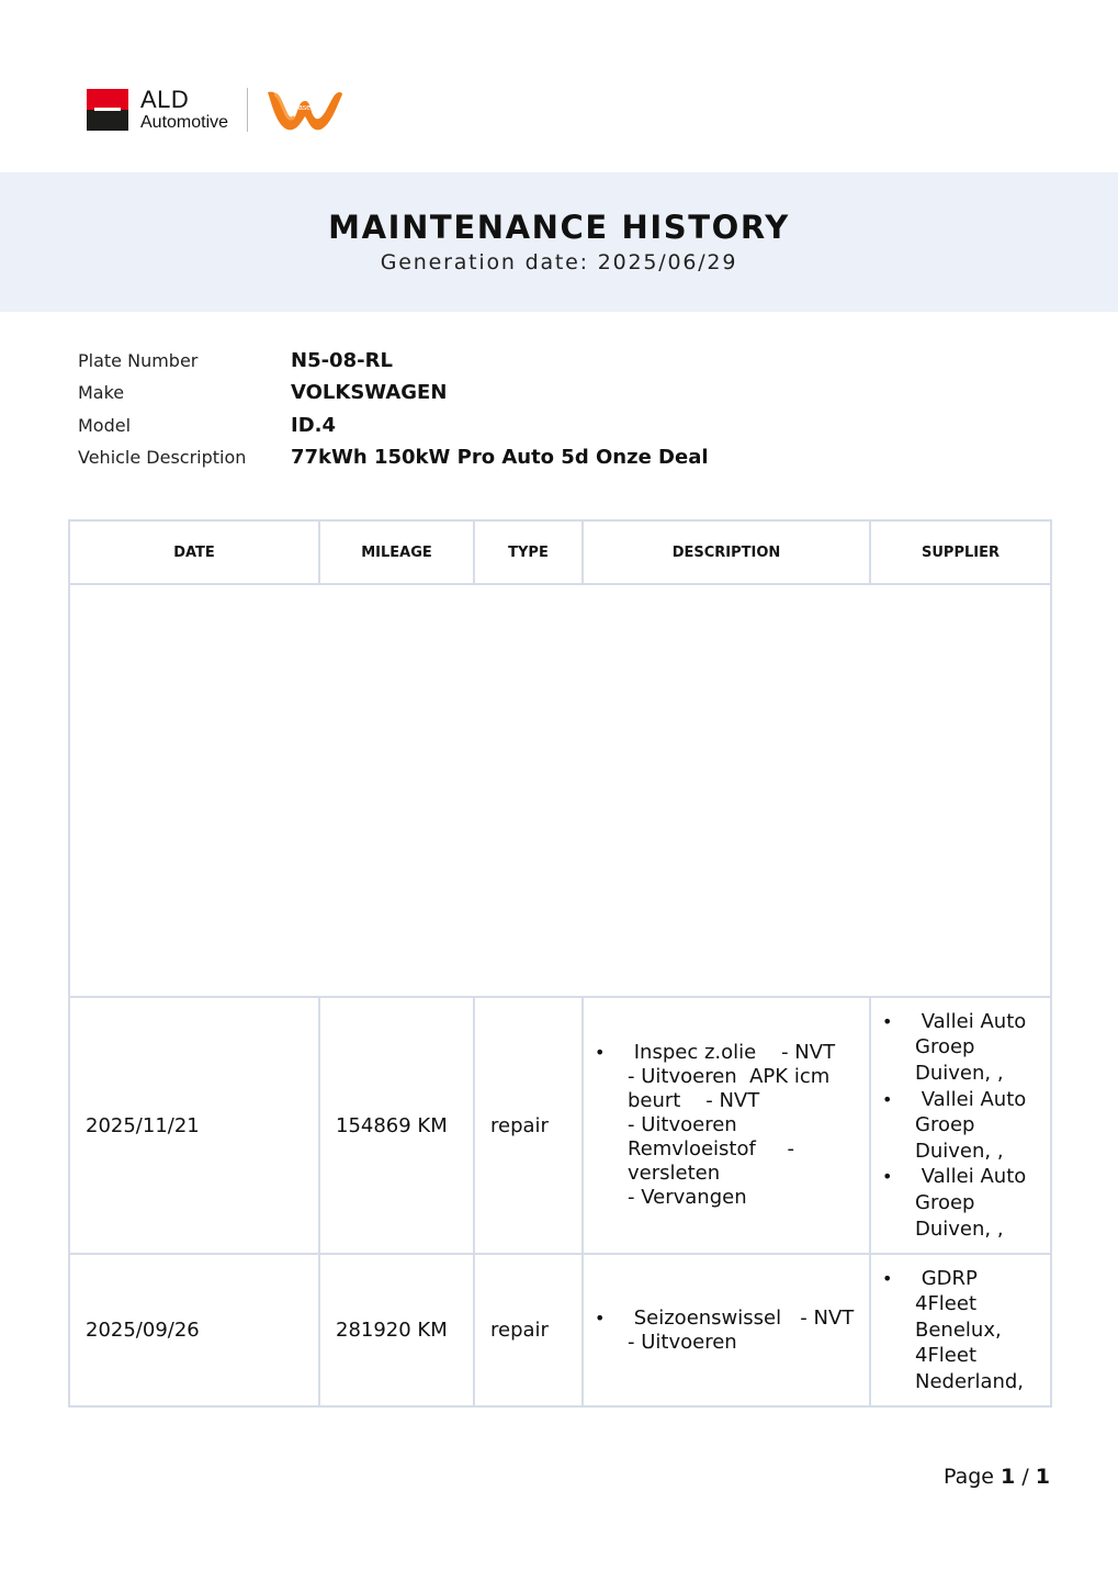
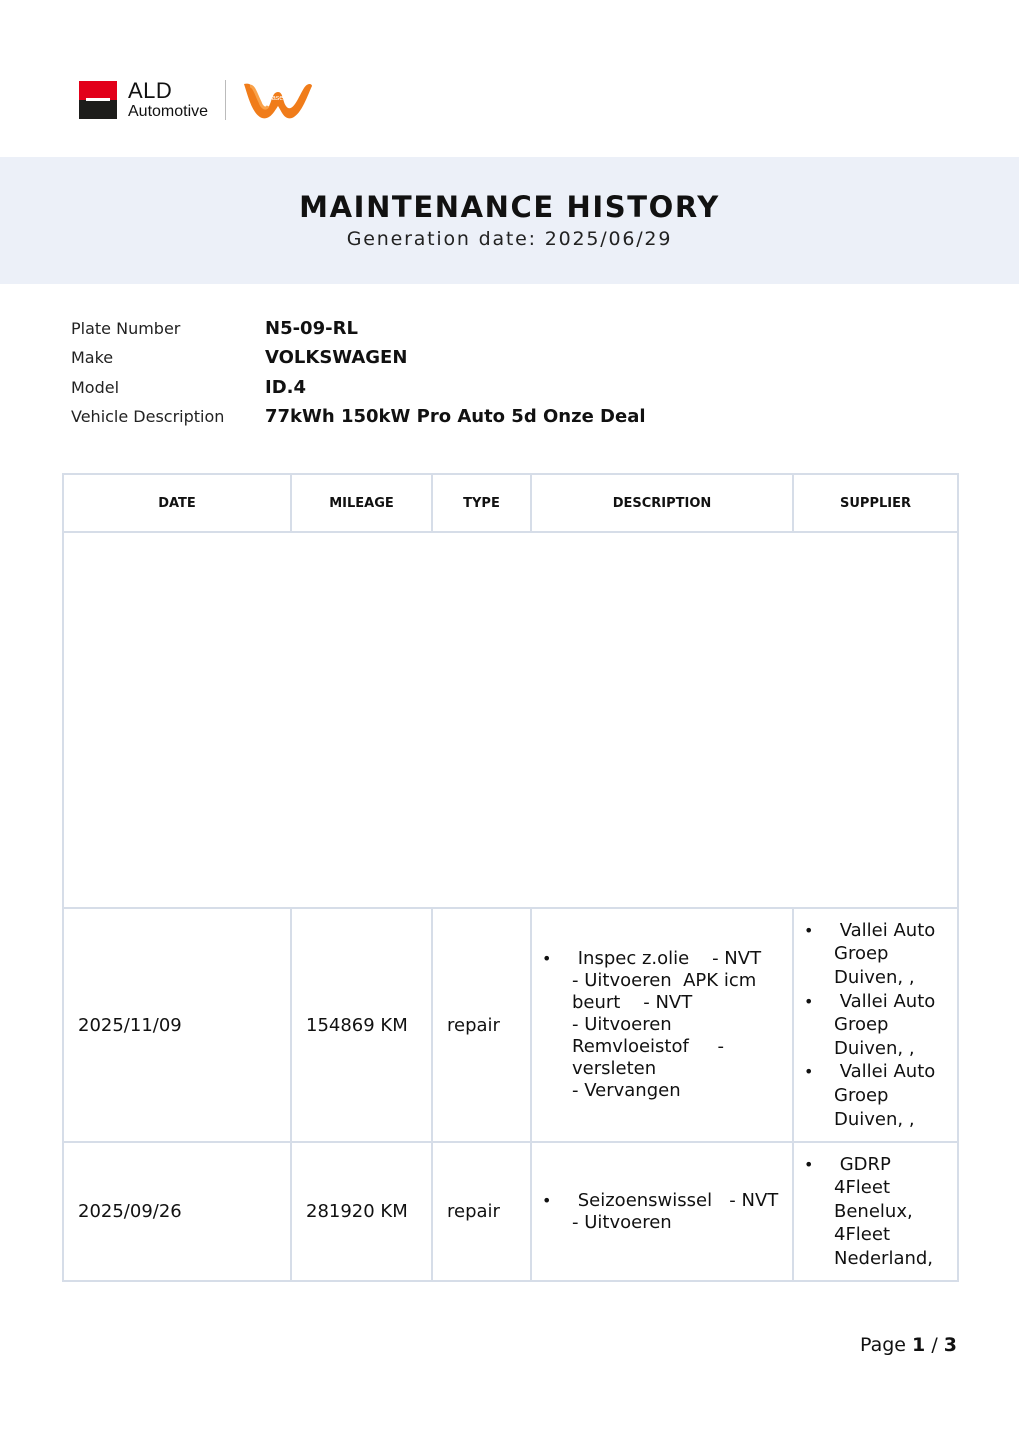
  ALD
  Automotive
  MAINTENANCE HISTORY
  Generation date: 2025/06/29
  Plate Number
- N5-08-RL
+ N5-09-RL
  Make
  VOLKSWAGEN
  Model
  ID.4
  Vehicle Description
  77kWh 150kW Pro Auto 5d Onze Deal
  DATE	MILEAGE	TYPE	DESCRIPTION	SUPPLIER
- 2025/11/21	154869 KM	repair	Inspec z.olie - NVT - Uitvoeren APK icm beurt - NVT - Uitvoeren Remvloeistof - versleten - Vervangen	Vallei Auto Groep Duiven, , Vallei Auto Groep Duiven, , Vallei Auto Groep Duiven, ,
+ 2025/11/09	154869 KM	repair	Inspec z.olie - NVT - Uitvoeren APK icm beurt - NVT - Uitvoeren Remvloeistof - versleten - Vervangen	Vallei Auto Groep Duiven, , Vallei Auto Groep Duiven, , Vallei Auto Groep Duiven, ,
  2025/09/26	281920 KM	repair	Seizoenswissel - NVT - Uitvoeren	GDRP 4Fleet Benelux, 4Fleet Nederland,
- Page 1 / 1
+ Page 1 / 3
